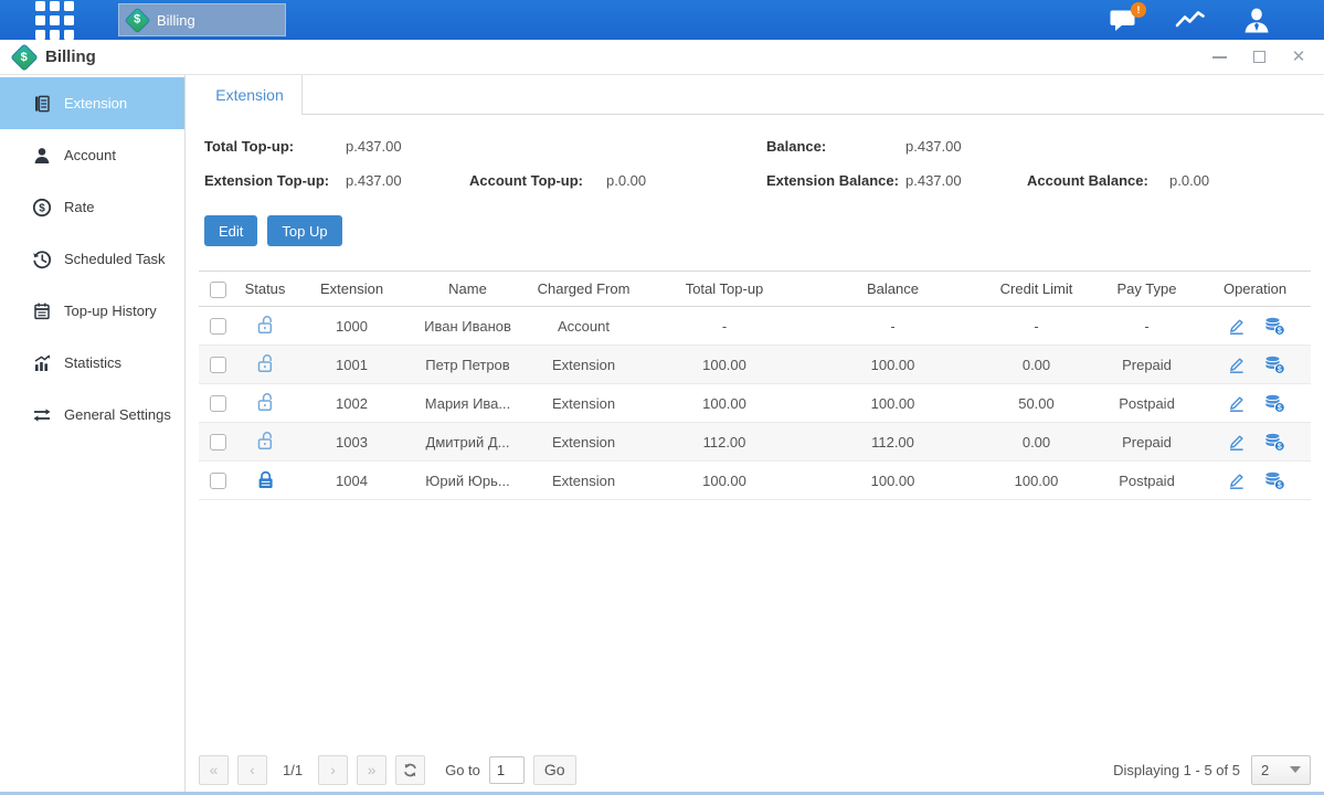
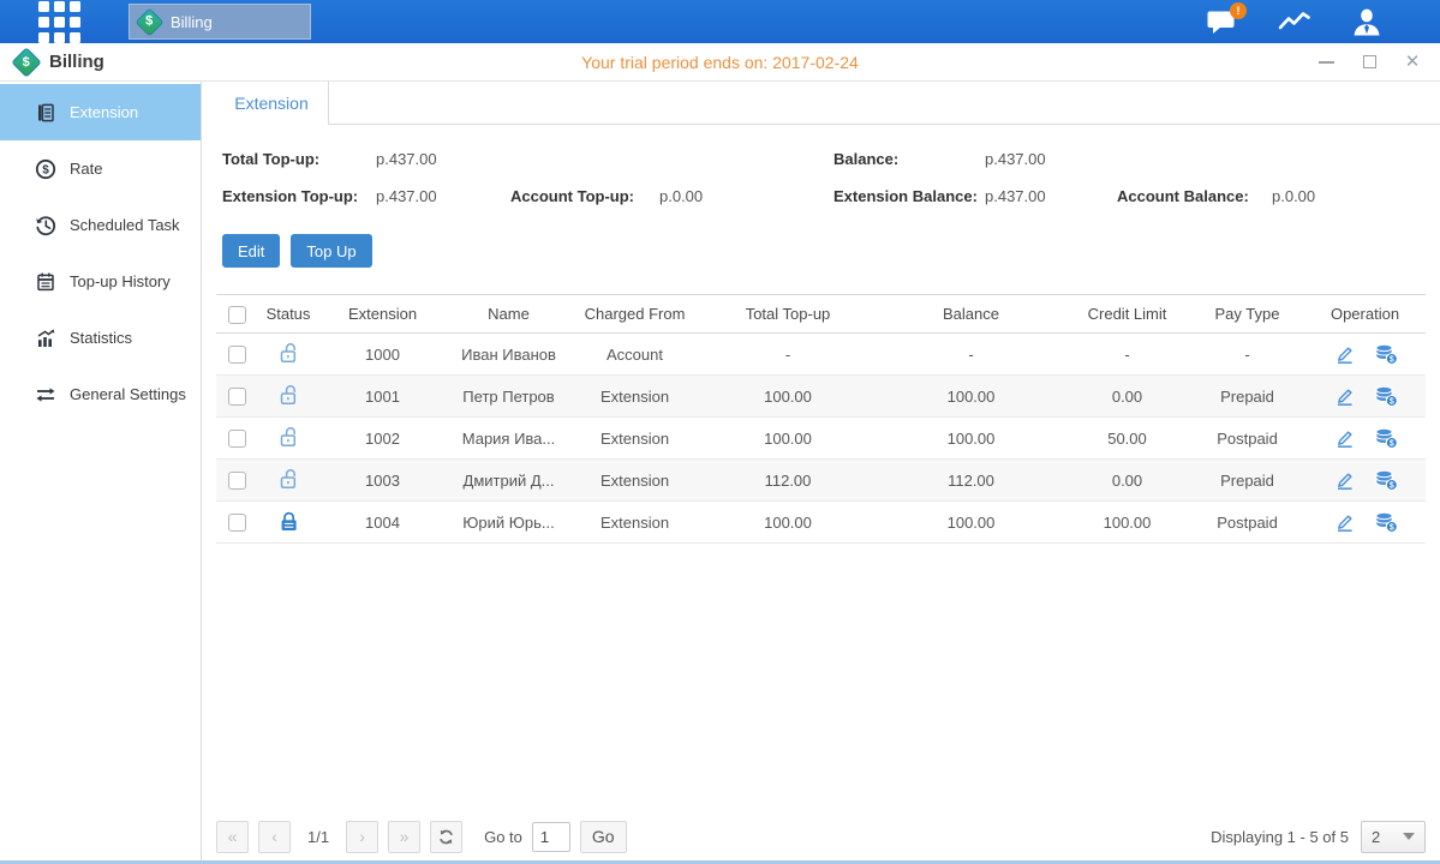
  Billing
  !
  Billing
+ Your trial period ends on: 2017-02-24
  ✕
  Extension
- Account
  $
  Rate
  Scheduled Task
  Top-up History
  Statistics
  General Settings
  Extension
  Total Top-up:
  p.437.00
  Balance:
  p.437.00
  Extension Top-up:
  p.437.00
  Account Top-up:
  p.0.00
  Extension Balance:
  p.437.00
  Account Balance:
  p.0.00
  Edit
  Top Up
  	Status	Extension	Name	Charged From	Total Top-up	Balance	Credit Limit	Pay Type	Operation
  		1000	Иван Иванов	Account	-	-	-	-
  		1001	Петр Петров	Extension	100.00	100.00	0.00	Prepaid
  		1002	Мария Ива...	Extension	100.00	100.00	50.00	Postpaid
  		1003	Дмитрий Д...	Extension	112.00	112.00	0.00	Prepaid
  		1004	Юрий Юрь...	Extension	100.00	100.00	100.00	Postpaid
  «
  ‹
  1/1
  ›
  »
  Go to
  1
  Go
  Displaying 1 - 5 of 5
  2
